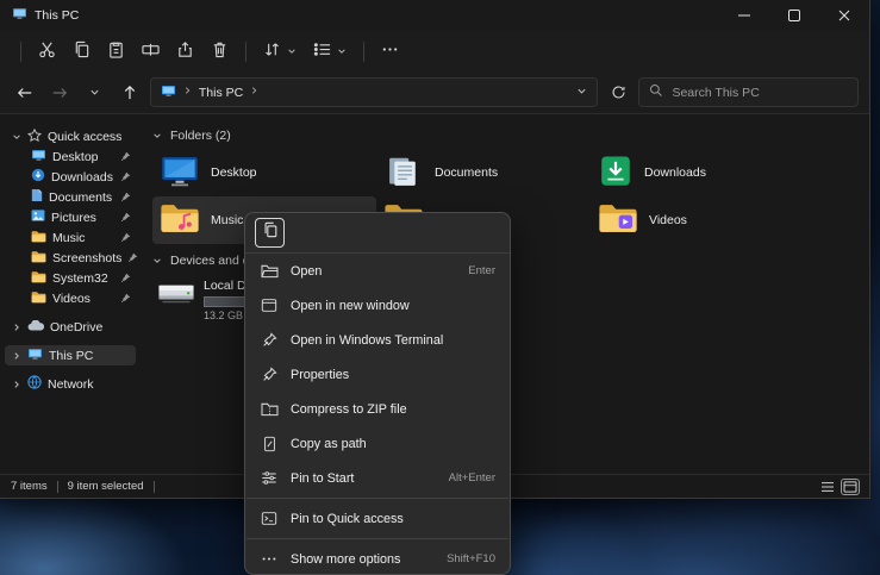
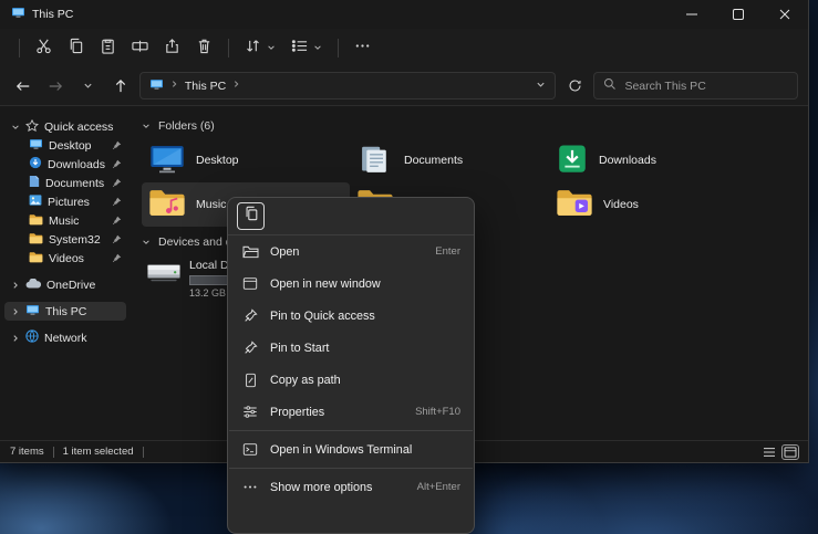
  This PC
  This PC
  Search This PC
  Quick access
  Desktop
  Downloads
  Documents
  Pictures
  Music
- Screenshots
  System32
  Videos
  OneDrive
  This PC
  Network
- Folders (2)
+ Folders (6)
  Desktop
  Documents
  Downloads
  Music
  Videos
  7 items
- 9 item selected
+ 1 item selected
  Open
  Enter
  Open in new window
- Open in Windows Terminal
+ Pin to Quick access
- Properties
+ Pin to Start
- Compress to ZIP file
  Copy as path
- Pin to Start
+ Properties
- Alt+Enter
+ Shift+F10
- Pin to Quick access
+ Open in Windows Terminal
  Show more options
- Shift+F10
+ Alt+Enter
